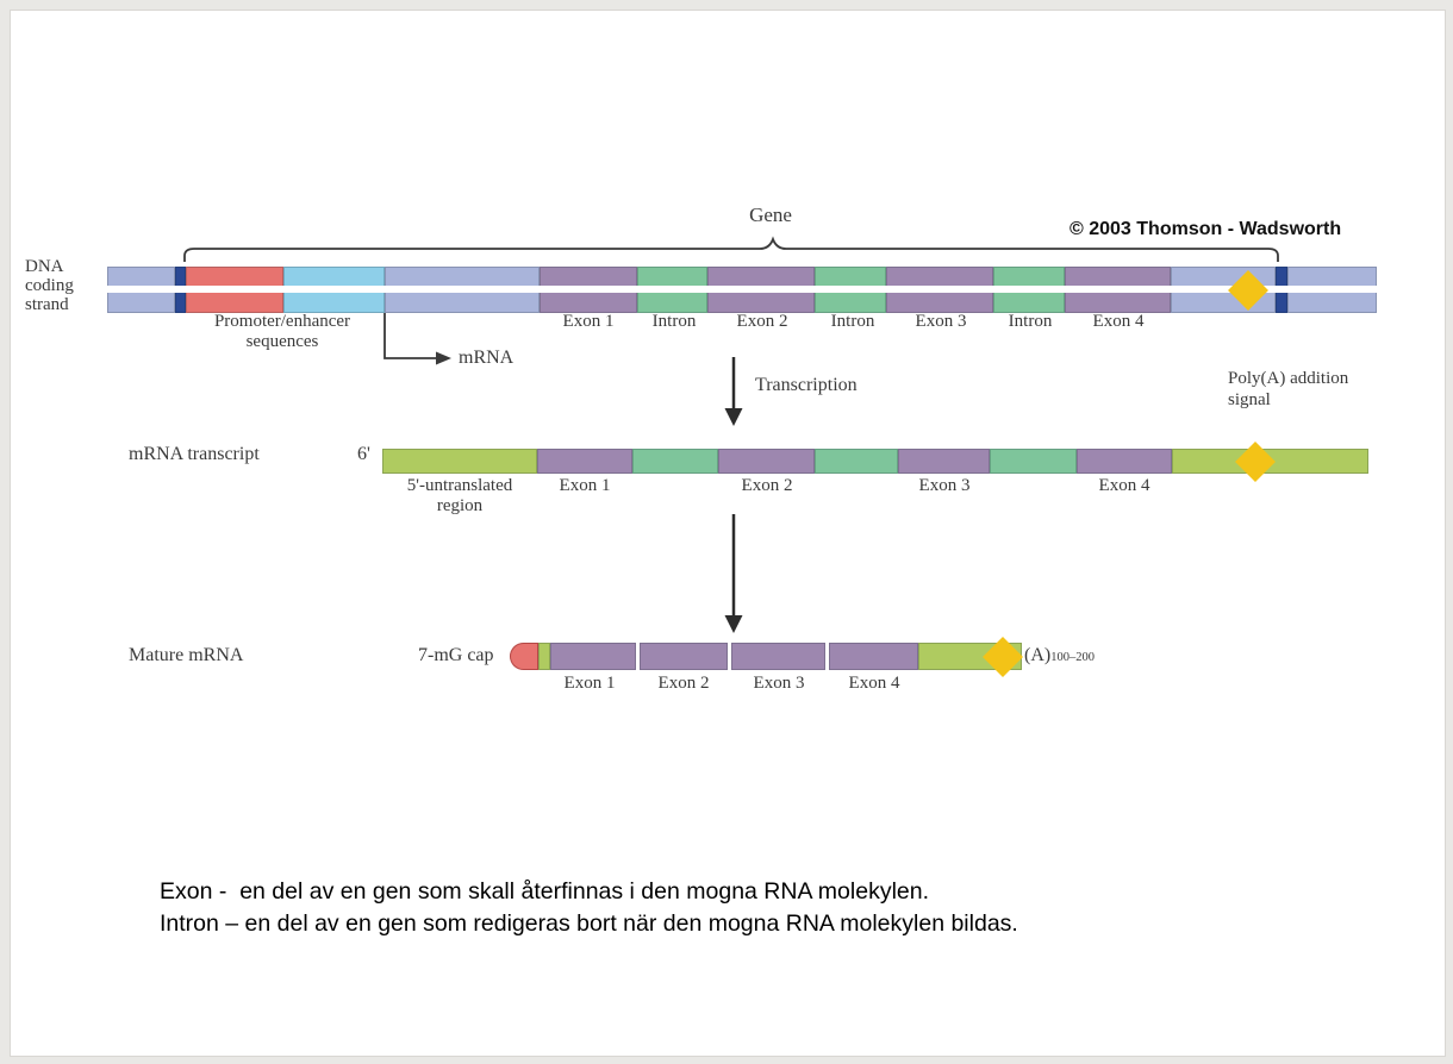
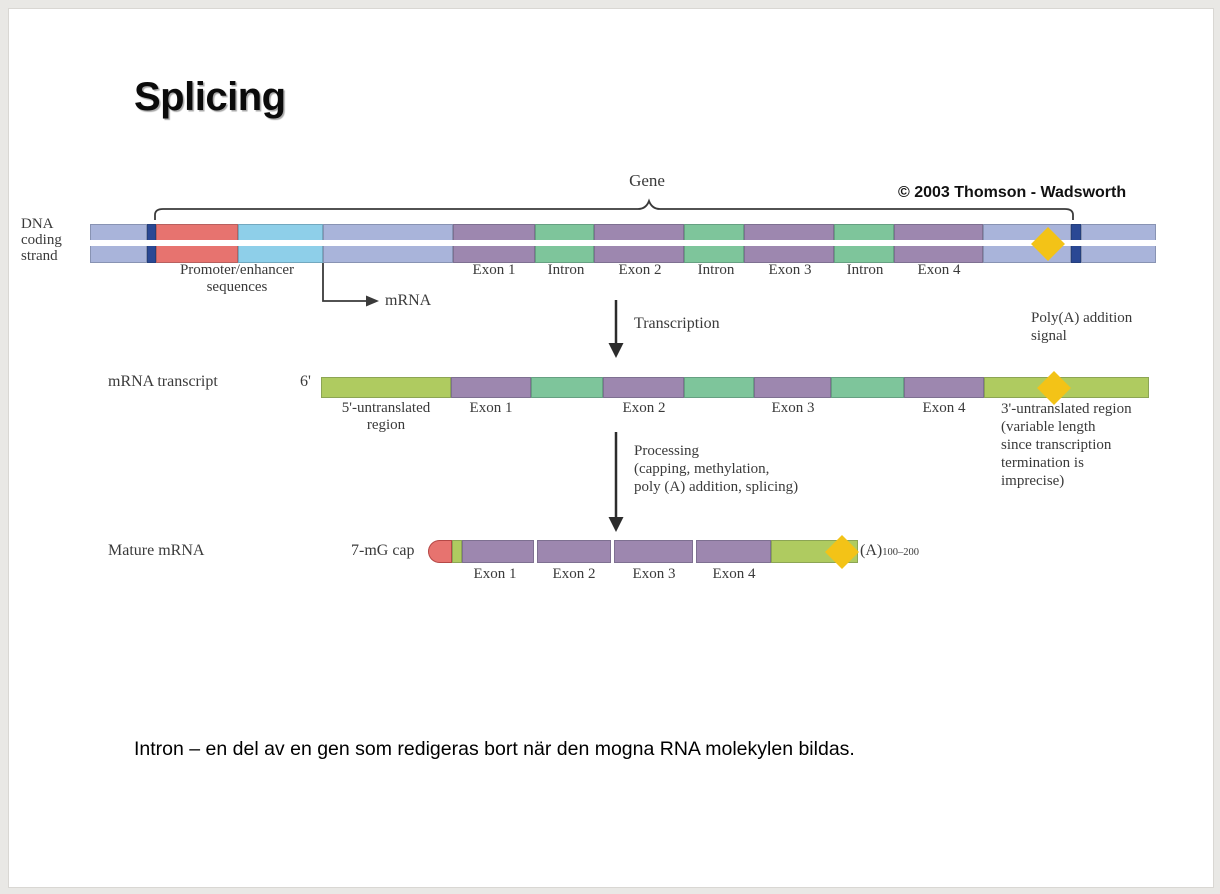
+ Splicing
  © 2003 Thomson - Wadsworth
  Gene
  DNA
  coding
  strand
  Promoter/enhancer
  sequences
  Exon 1
  Intron
  Exon 2
  Intron
  Exon 3
  Intron
  Exon 4
  mRNA
  Transcription
  Poly(A) addition
  signal
  mRNA transcript
  6'
  5'-untranslated
  region
  Exon 1
  Exon 2
  Exon 3
  Exon 4
+ 3'-untranslated region
+ (variable length
+ since transcription
+ termination is
+ imprecise)
+ Processing
+ (capping, methylation,
+ poly (A) addition, splicing)
  Mature mRNA
  7-mG cap
  (A)100–200
  Exon 1
  Exon 2
  Exon 3
  Exon 4
- Exon - en del av en gen som skall återfinnas i den mogna RNA molekylen.
  Intron – en del av en gen som redigeras bort när den mogna RNA molekylen bildas.
